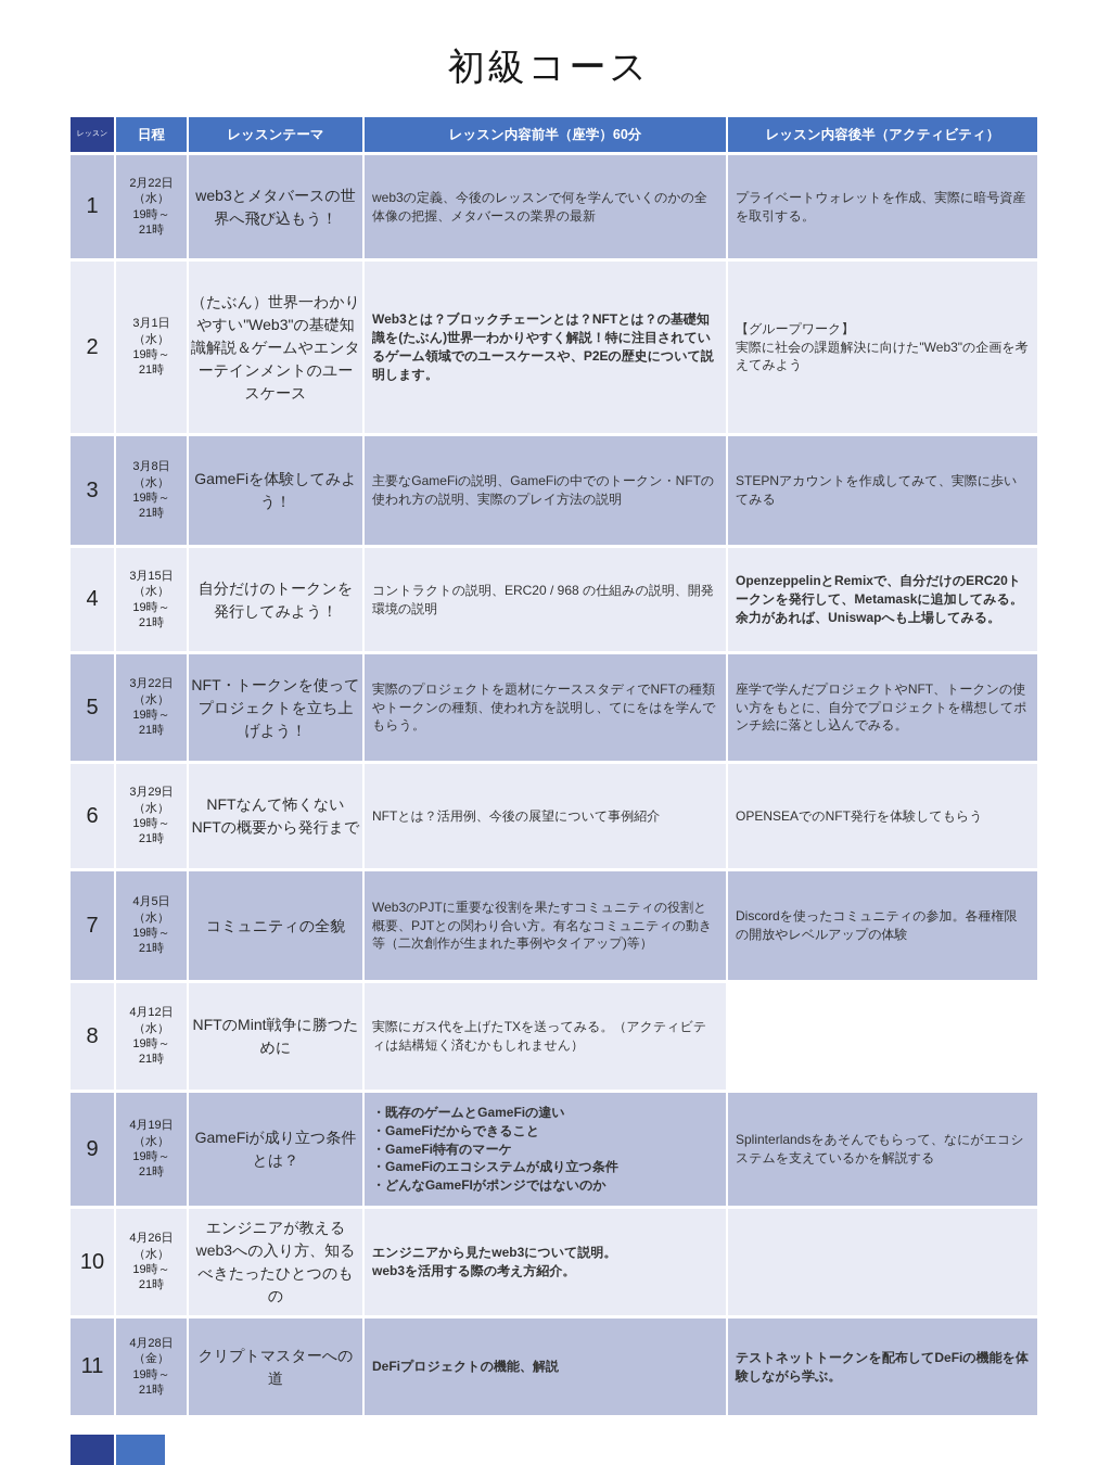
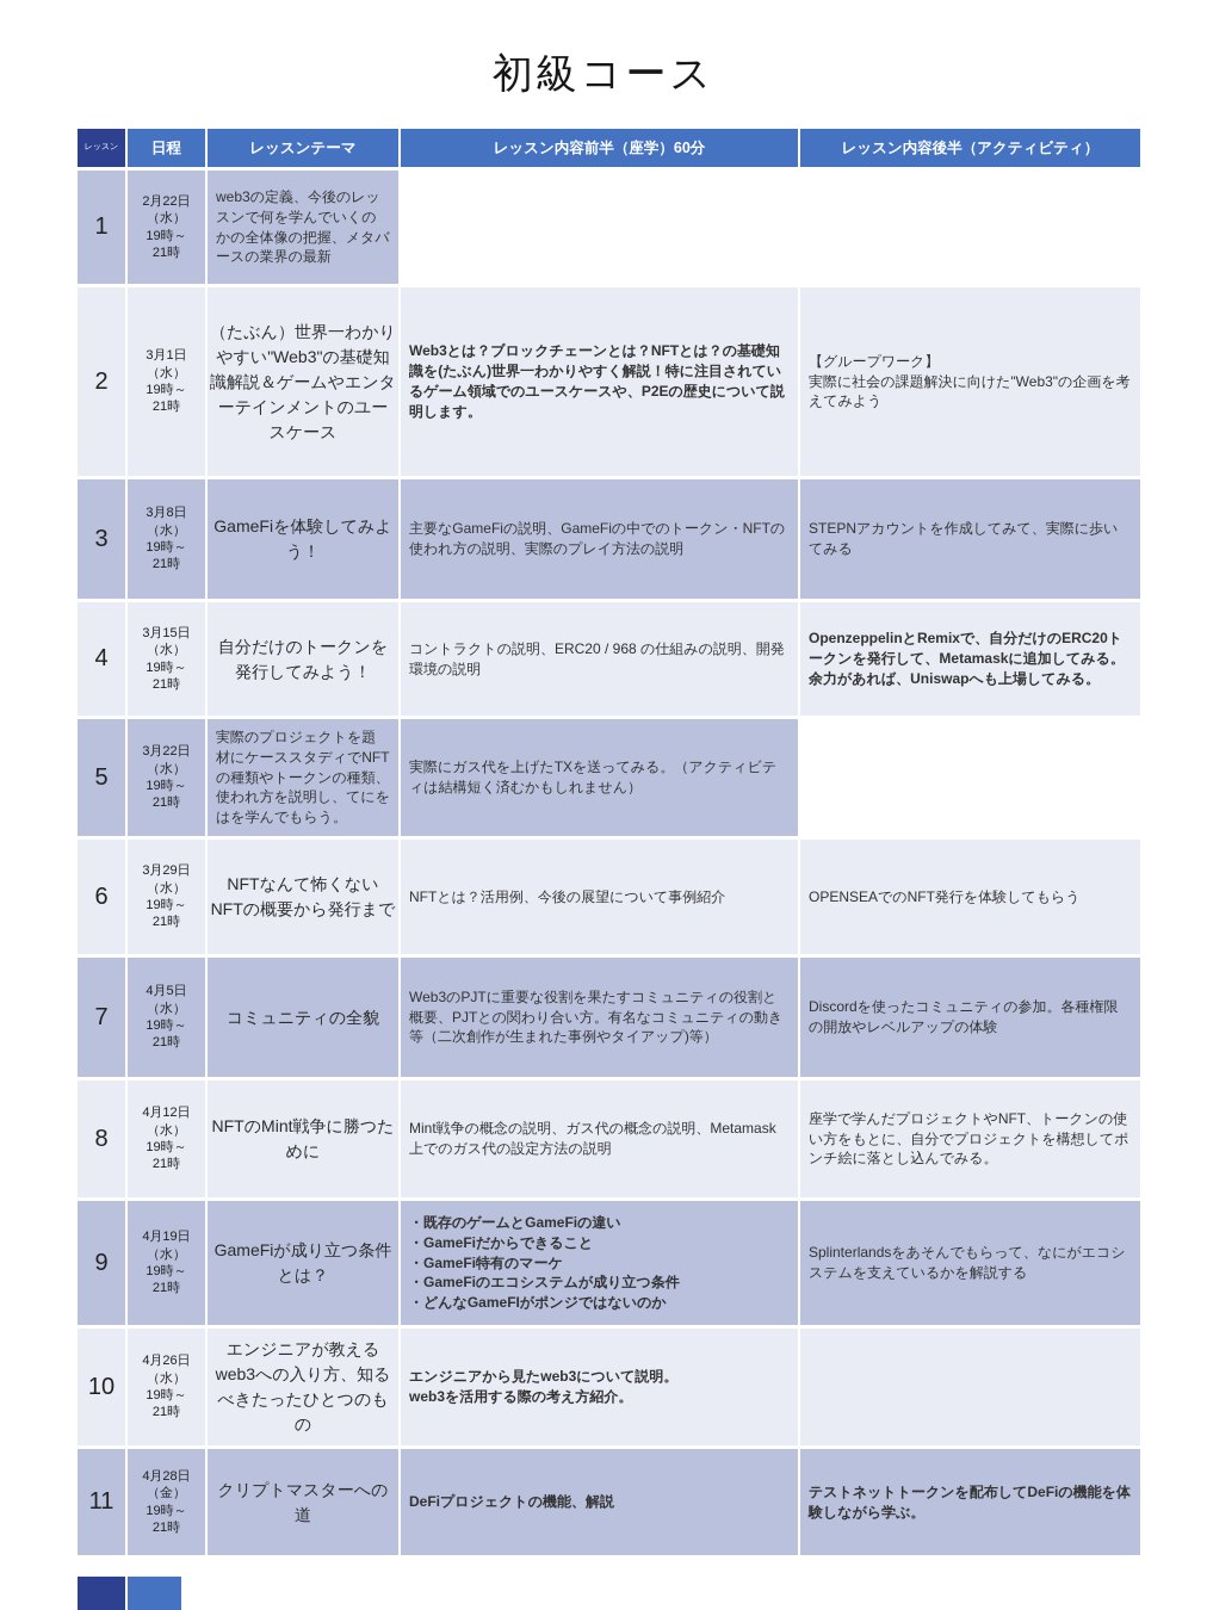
  初級コース
  日程
  レッスンテーマ
  レッスン内容前半（座学）60分
  レッスン内容後半（アクティビティ）
  1
  2月22日
  （水）
  19時～
  21時
- web3とメタバースの世界へ飛び込もう！
  web3の定義、今後のレッスンで何を学んでいくのかの全体像の把握、メタバースの業界の最新
- プライベートウォレットを作成、実際に暗号資産を取引する。
  2
  3月1日
  （水）
  19時～
  21時
  （たぶん）世界一わかりやすい"Web3"の基礎知識解説＆ゲームやエンターテインメントのユースケース
  Web3とは？ブロックチェーンとは？NFTとは？の基礎知識を(たぶん)世界一わかりやすく解説！特に注目されているゲーム領域でのユースケースや、P2Eの歴史について説明します。
  【グループワーク】
  実際に社会の課題解決に向けた"Web3"の企画を考えてみよう
  3
  3月8日
  （水）
  19時～
  21時
  GameFiを体験してみよう！
  主要なGameFiの説明、GameFiの中でのトークン・NFTの使われ方の説明、実際のプレイ方法の説明
  STEPNアカウントを作成してみて、実際に歩いてみる
  4
  3月15日
  （水）
  19時～
  21時
  自分だけのトークンを発行してみよう！
  コントラクトの説明、ERC20 / 968 の仕組みの説明、開発環境の説明
  OpenzeppelinとRemixで、自分だけのERC20トークンを発行して、Metamaskに追加してみる。余力があれば、Uniswapへも上場してみる。
  5
  3月22日
  （水）
  19時～
  21時
- NFT・トークンを使ってプロジェクトを立ち上げよう！
  実際のプロジェクトを題材にケーススタディでNFTの種類やトークンの種類、使われ方を説明し、てにをはを学んでもらう。
- 座学で学んだプロジェクトやNFT、トークンの使い方をもとに、自分でプロジェクトを構想してポンチ絵に落とし込んでみる。
+ 実際にガス代を上げたTXを送ってみる。（アクティビティは結構短く済むかもしれません）
  6
  3月29日
  （水）
  19時～
  21時
  NFTなんて怖くない
  NFTの概要から発行まで
  NFTとは？活用例、今後の展望について事例紹介
  OPENSEAでのNFT発行を体験してもらう
  7
  4月5日
  （水）
  19時～
  21時
  コミュニティの全貌
  Web3のPJTに重要な役割を果たすコミュニティの役割と概要、PJTとの関わり合い方。有名なコミュニティの動き等（二次創作が生まれた事例やタイアップ)等）
  Discordを使ったコミュニティの参加。各種権限の開放やレベルアップの体験
  8
  4月12日
  （水）
  19時～
  21時
  NFTのMint戦争に勝つために
+ Mint戦争の概念の説明、ガス代の概念の説明、Metamask上でのガス代の設定方法の説明
- 実際にガス代を上げたTXを送ってみる。（アクティビティは結構短く済むかもしれません）
+ 座学で学んだプロジェクトやNFT、トークンの使い方をもとに、自分でプロジェクトを構想してポンチ絵に落とし込んでみる。
  9
  4月19日
  （水）
  19時～
  21時
  GameFiが成り立つ条件とは？
  ・既存のゲームとGameFiの違い
  ・GameFiだからできること
  ・GameFi特有のマーケ
  ・GameFiのエコシステムが成り立つ条件
  ・どんなGameFIがポンジではないのか
  Splinterlandsをあそんでもらって、なにがエコシステムを支えているかを解説する
  10
  4月26日
  （水）
  19時～
  21時
  エンジニアが教える
  web3への入り方、知るべきたったひとつのもの
  エンジニアから見たweb3について説明。
  web3を活用する際の考え方紹介。
  11
  4月28日
  （金）
  19時～
  21時
  クリプトマスターへの道
  DeFiプロジェクトの機能、解説
  テストネットトークンを配布してDeFiの機能を体験しながら学ぶ。
